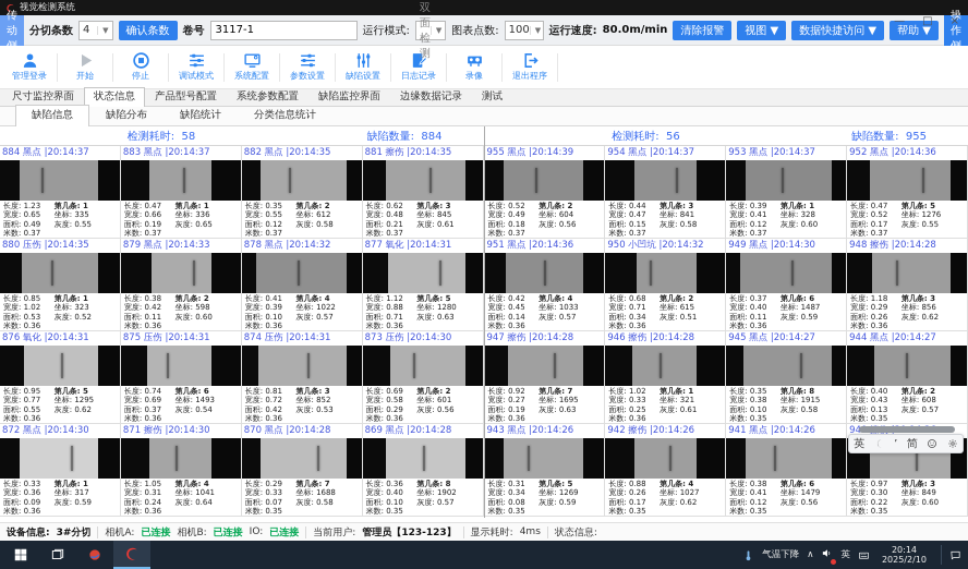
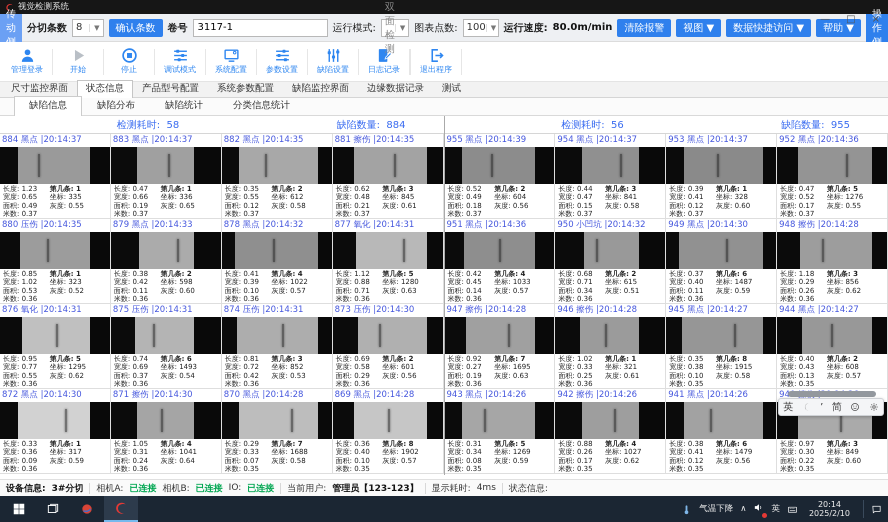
  视觉检测系统
  —
  □
  ×
  传动侧
  分切条数
- 4
+ 8
  ▼
  确认条数
  卷号
  3117-1
  运行模式:
  双面检测
  ▼
  图表点数:
  100
  ▼
  运行速度:
  80.0m/min
  清除报警
  视图 ▼
  数据快捷访问 ▼
  帮助 ▼
  操作侧
  管理登录
  开始
  停止
  调试模式
  系统配置
  参数设置
  缺陷设置
  日志记录
- 录像
  退出程序
  尺寸监控界面
  状态信息
  产品型号配置
  系统参数配置
  缺陷监控界面
  边缘数据记录
  测试
  缺陷信息
  缺陷分布
  缺陷统计
  分类信息统计
  检测耗时: 58
  缺陷数量: 884
  884 黑点 |20:14:37
  长度: 1.23
  宽度: 0.65
  面积: 0.49
  米数: 0.37
  第几条: 1
  坐标: 335
  灰度: 0.55
  883 黑点 |20:14:37
  长度: 0.47
  宽度: 0.66
  面积: 0.19
  米数: 0.37
  第几条: 1
  坐标: 336
  灰度: 0.65
  882 黑点 |20:14:35
  长度: 0.35
  宽度: 0.55
  面积: 0.12
  米数: 0.37
  第几条: 2
  坐标: 612
  灰度: 0.58
  881 擦伤 |20:14:35
  长度: 0.62
  宽度: 0.48
  面积: 0.21
  米数: 0.37
  第几条: 3
  坐标: 845
  灰度: 0.61
  880 压伤 |20:14:35
  长度: 0.85
  宽度: 1.02
  面积: 0.53
  米数: 0.36
  第几条: 1
  坐标: 323
  灰度: 0.52
  879 黑点 |20:14:33
  长度: 0.38
  宽度: 0.42
  面积: 0.11
  米数: 0.36
  第几条: 2
  坐标: 598
  灰度: 0.60
  878 黑点 |20:14:32
  长度: 0.41
  宽度: 0.39
  面积: 0.10
  米数: 0.36
  第几条: 4
  坐标: 1022
  灰度: 0.57
  877 氧化 |20:14:31
  长度: 1.12
  宽度: 0.88
  面积: 0.71
  米数: 0.36
  第几条: 5
  坐标: 1280
  灰度: 0.63
  876 氧化 |20:14:31
  长度: 0.95
  宽度: 0.77
  面积: 0.55
  米数: 0.36
  第几条: 5
  坐标: 1295
  灰度: 0.62
  875 压伤 |20:14:31
  长度: 0.74
  宽度: 0.69
  面积: 0.37
  米数: 0.36
  第几条: 6
  坐标: 1493
  灰度: 0.54
  874 压伤 |20:14:31
  长度: 0.81
  宽度: 0.72
  面积: 0.42
  米数: 0.36
  第几条: 3
  坐标: 852
  灰度: 0.53
  873 压伤 |20:14:30
  长度: 0.69
  宽度: 0.58
  面积: 0.29
  米数: 0.36
  第几条: 2
  坐标: 601
  灰度: 0.56
  872 黑点 |20:14:30
  长度: 0.33
  宽度: 0.36
  面积: 0.09
  米数: 0.36
  第几条: 1
  坐标: 317
  灰度: 0.59
  871 擦伤 |20:14:30
  长度: 1.05
  宽度: 0.31
  面积: 0.24
  米数: 0.36
  第几条: 4
  坐标: 1041
  灰度: 0.64
  870 黑点 |20:14:28
  长度: 0.29
  宽度: 0.33
  面积: 0.07
  米数: 0.35
  第几条: 7
  坐标: 1688
  灰度: 0.58
  869 黑点 |20:14:28
  长度: 0.36
  宽度: 0.40
  面积: 0.10
  米数: 0.35
  第几条: 8
  坐标: 1902
  灰度: 0.57
  检测耗时: 56
  缺陷数量: 955
  955 黑点 |20:14:39
  长度: 0.52
  宽度: 0.49
  面积: 0.18
  米数: 0.37
  第几条: 2
  坐标: 604
  灰度: 0.56
  954 黑点 |20:14:37
  长度: 0.44
  宽度: 0.47
  面积: 0.15
  米数: 0.37
  第几条: 3
  坐标: 841
  灰度: 0.58
  953 黑点 |20:14:37
  长度: 0.39
  宽度: 0.41
  面积: 0.12
  米数: 0.37
  第几条: 1
  坐标: 328
  灰度: 0.60
  952 黑点 |20:14:36
  长度: 0.47
  宽度: 0.52
  面积: 0.17
  米数: 0.37
  第几条: 5
  坐标: 1276
  灰度: 0.55
  951 黑点 |20:14:36
  长度: 0.42
  宽度: 0.45
  面积: 0.14
  米数: 0.36
  第几条: 4
  坐标: 1033
  灰度: 0.57
  950 小凹坑 |20:14:32
  长度: 0.68
  宽度: 0.71
  面积: 0.34
  米数: 0.36
  第几条: 2
  坐标: 615
  灰度: 0.51
  949 黑点 |20:14:30
  长度: 0.37
  宽度: 0.40
  面积: 0.11
  米数: 0.36
  第几条: 6
  坐标: 1487
  灰度: 0.59
  948 擦伤 |20:14:28
  长度: 1.18
  宽度: 0.29
  面积: 0.26
  米数: 0.36
  第几条: 3
  坐标: 856
  灰度: 0.62
  947 擦伤 |20:14:28
  长度: 0.92
  宽度: 0.27
  面积: 0.19
  米数: 0.36
  第几条: 7
  坐标: 1695
  灰度: 0.63
  946 擦伤 |20:14:28
  长度: 1.02
  宽度: 0.33
  面积: 0.25
  米数: 0.36
  第几条: 1
  坐标: 321
  灰度: 0.61
  945 黑点 |20:14:27
  长度: 0.35
  宽度: 0.38
  面积: 0.10
  米数: 0.35
  第几条: 8
  坐标: 1915
  灰度: 0.58
  944 黑点 |20:14:27
  长度: 0.40
  宽度: 0.43
  面积: 0.13
  米数: 0.35
  第几条: 2
  坐标: 608
  灰度: 0.57
  943 黑点 |20:14:26
  长度: 0.31
  宽度: 0.34
  面积: 0.08
  米数: 0.35
  第几条: 5
  坐标: 1269
  灰度: 0.59
  942 擦伤 |20:14:26
  长度: 0.88
  宽度: 0.26
  面积: 0.17
  米数: 0.35
  第几条: 4
  坐标: 1027
  灰度: 0.62
  941 黑点 |20:14:26
  长度: 0.38
  宽度: 0.41
  面积: 0.12
  米数: 0.35
  第几条: 6
  坐标: 1479
  灰度: 0.56
  长度: 0.97
  宽度: 0.30
  面积: 0.22
  米数: 0.35
  第几条: 3
  坐标: 849
  灰度: 0.60
  设备信息:
  3#分切
  相机A:
  已连接
  相机B:
  已连接
  IO:
  已连接
  当前用户:
  管理员【123-123】
  显示耗时:
  4ms
  状态信息:
  气温下降
  ∧
  英
  20:14
  2025/2/10
  英
  ’
  简
